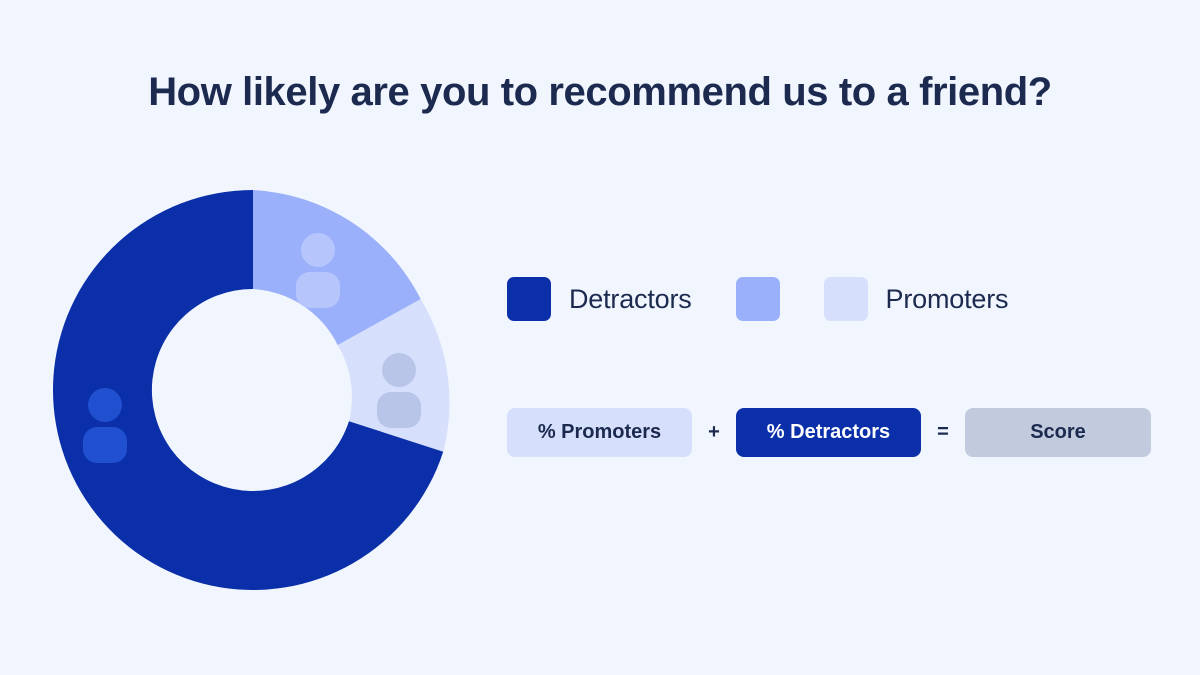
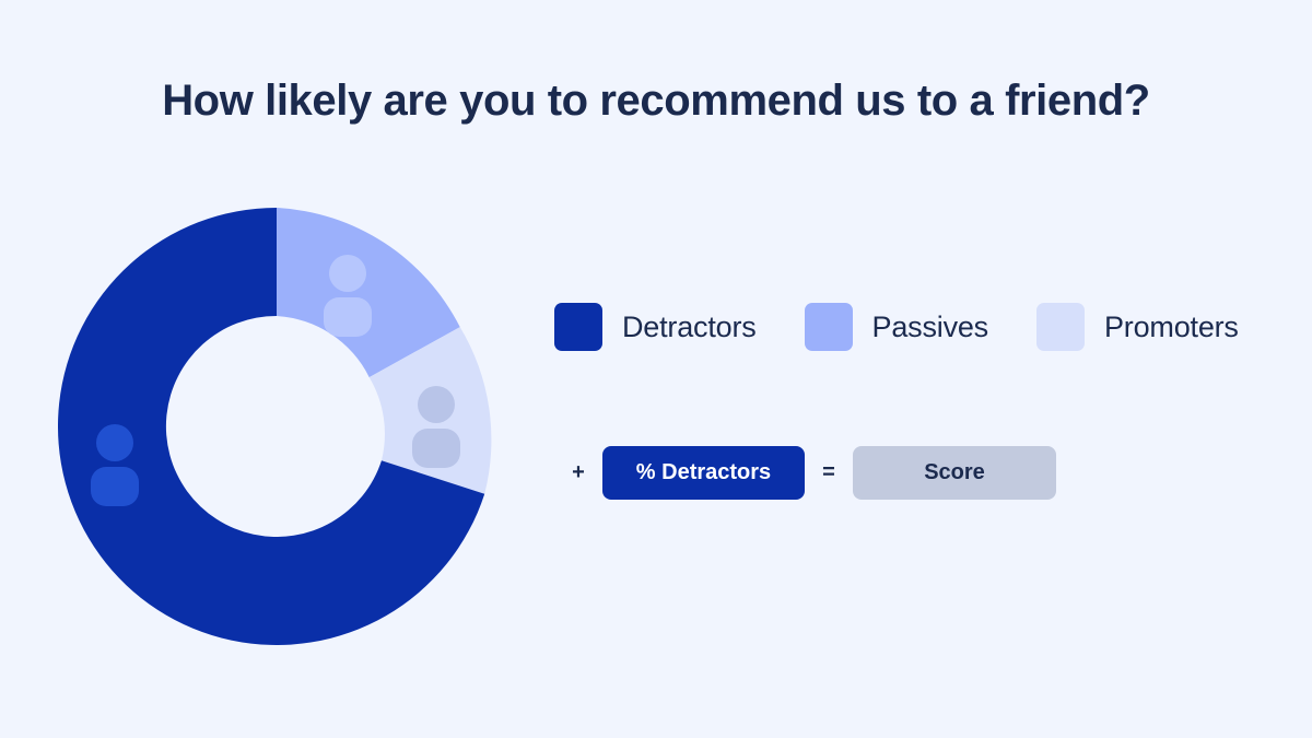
  How likely are you to recommend us to a friend?
  Detractors
+ Passives
  Promoters
- % Promoters
  +
  % Detractors
  =
  Score
